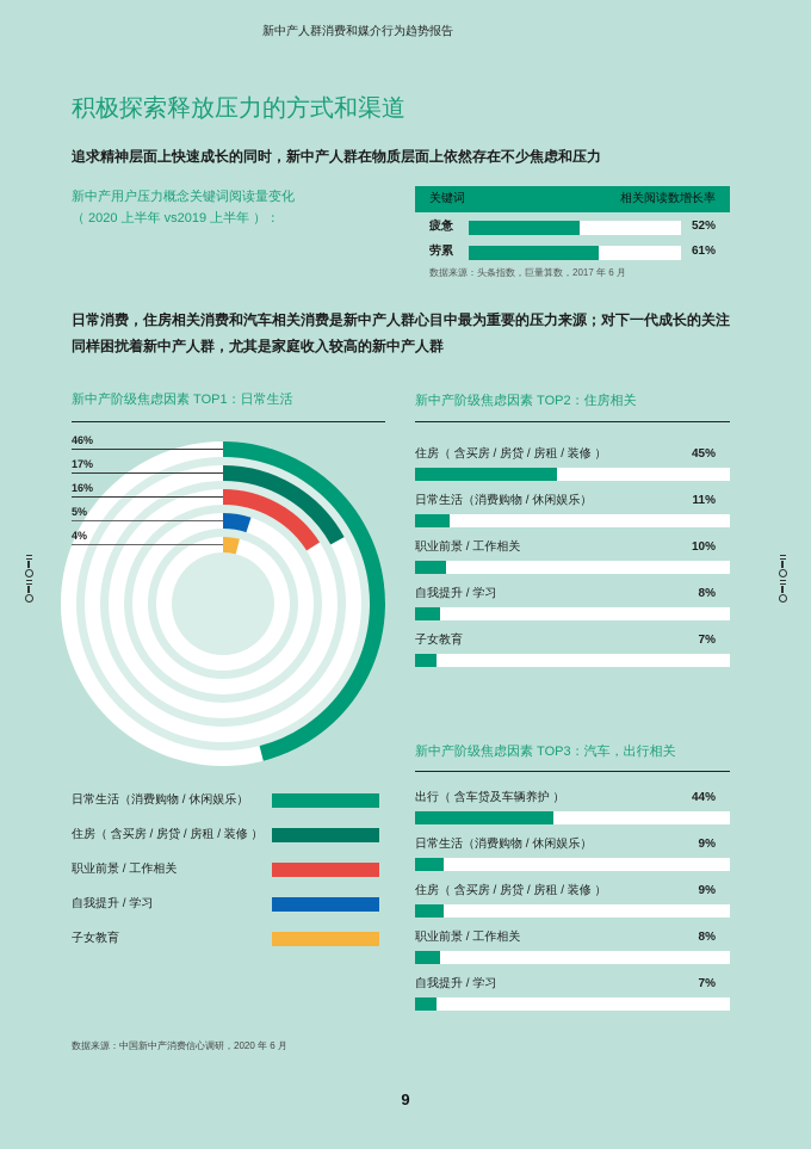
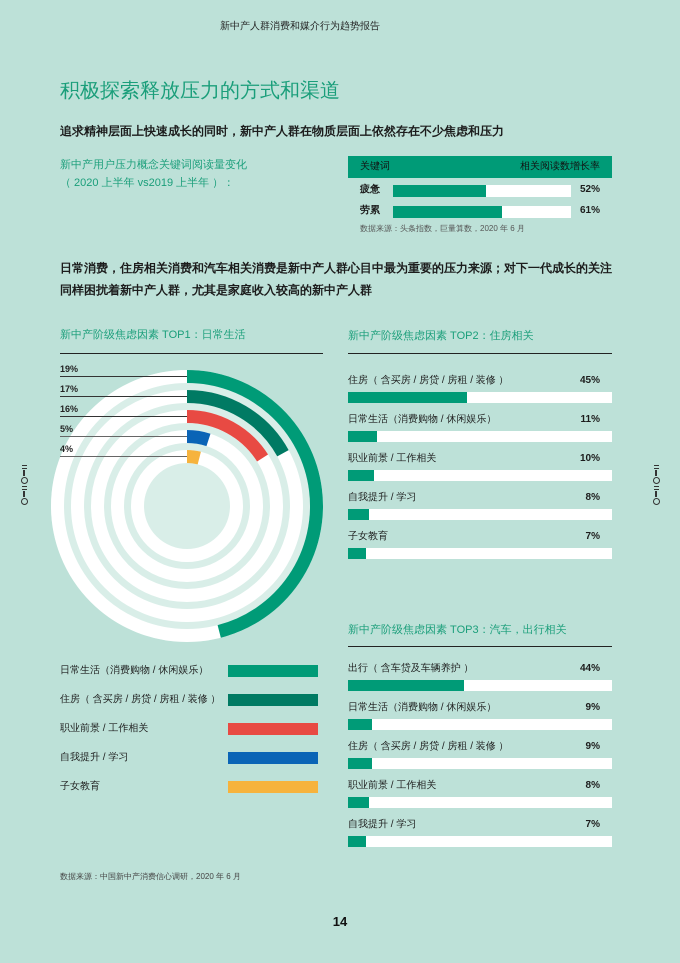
  新中产人群消费和媒介行为趋势报告
  积极探索释放压力的方式和渠道
  追求精神层面上快速成长的同时，新中产人群在物质层面上依然存在不少焦虑和压力
  新中产用户压力概念关键词阅读量变化
  （ 2020 上半年 vs2019 上半年 ）：
  关键词
  相关阅读数增长率
  疲惫
  52%
  劳累
  61%
- 数据来源：头条指数，巨量算数，2017 年 6 月
+ 数据来源：头条指数，巨量算数，2020 年 6 月
  日常消费，住房相关消费和汽车相关消费是新中产人群心目中最为重要的压力来源；对下一代成长的关注同样困扰着新中产人群，尤其是家庭收入较高的新中产人群
  新中产阶级焦虑因素 TOP1：日常生活
- 46%
+ 19%
  17%
  16%
  5%
  4%
  日常生活（消费购物 / 休闲娱乐）
  住房（ 含买房 / 房贷 / 房租 / 装修 ）
  职业前景 / 工作相关
  自我提升 / 学习
  子女教育
  新中产阶级焦虑因素 TOP2：住房相关
  住房（ 含买房 / 房贷 / 房租 / 装修 ）
  45%
  日常生活（消费购物 / 休闲娱乐）
  11%
  职业前景 / 工作相关
  10%
  自我提升 / 学习
  8%
  子女教育
  7%
  新中产阶级焦虑因素 TOP3：汽车，出行相关
  出行（ 含车贷及车辆养护 ）
  44%
  日常生活（消费购物 / 休闲娱乐）
  9%
  住房（ 含买房 / 房贷 / 房租 / 装修 ）
  9%
  职业前景 / 工作相关
  8%
  自我提升 / 学习
  7%
  数据来源：中国新中产消费信心调研，2020 年 6 月
- 9
+ 14
